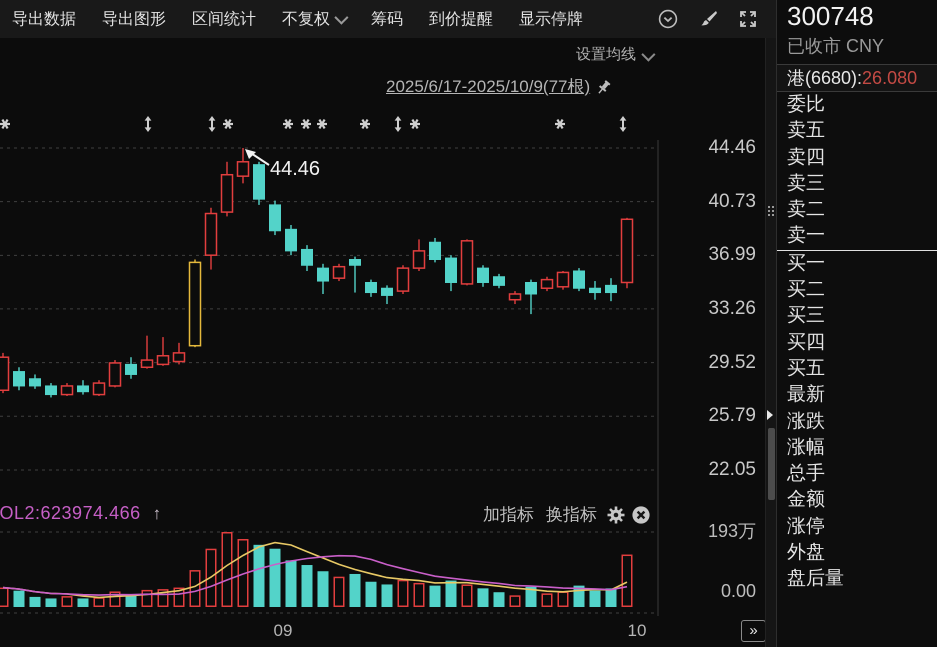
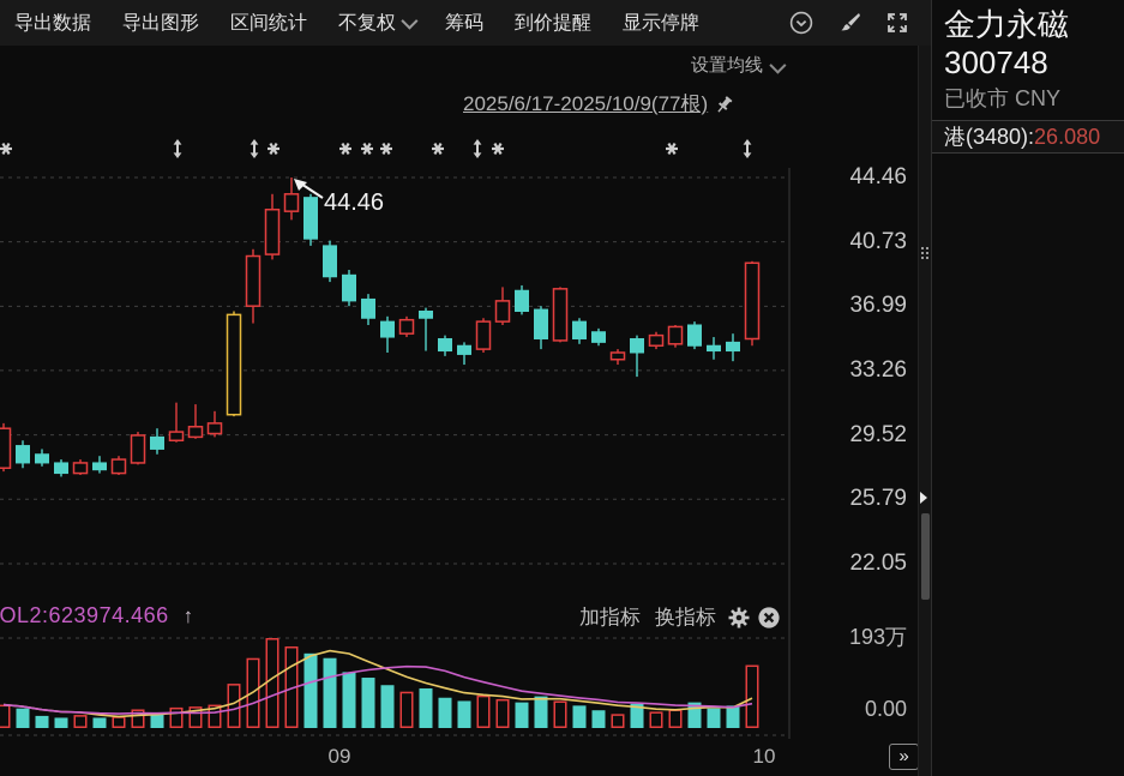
  44.46
  导出数据
  导出图形
  区间统计
  不复权
  筹码
  到价提醒
  显示停牌
  设置均线
  2025/6/17-2025/10/9(77根)
  OL2:623974.466 ↑
  加指标
  换指标
  »
+ 金力永磁
  300748
  已收市 CNY
- 港(6680):26.080
+ 港(3480):26.080
- 委比
- 卖五
- 卖四
- 卖三
- 卖二
- 卖一
- 买一
- 买二
- 买三
- 买四
- 买五
- 最新
- 涨跌
- 涨幅
- 总手
- 金额
- 涨停
- 外盘
- 盘后量
  44.46
  40.73
  36.99
  33.26
  29.52
  25.79
  22.05
  193万
  0.00
  09
  10
